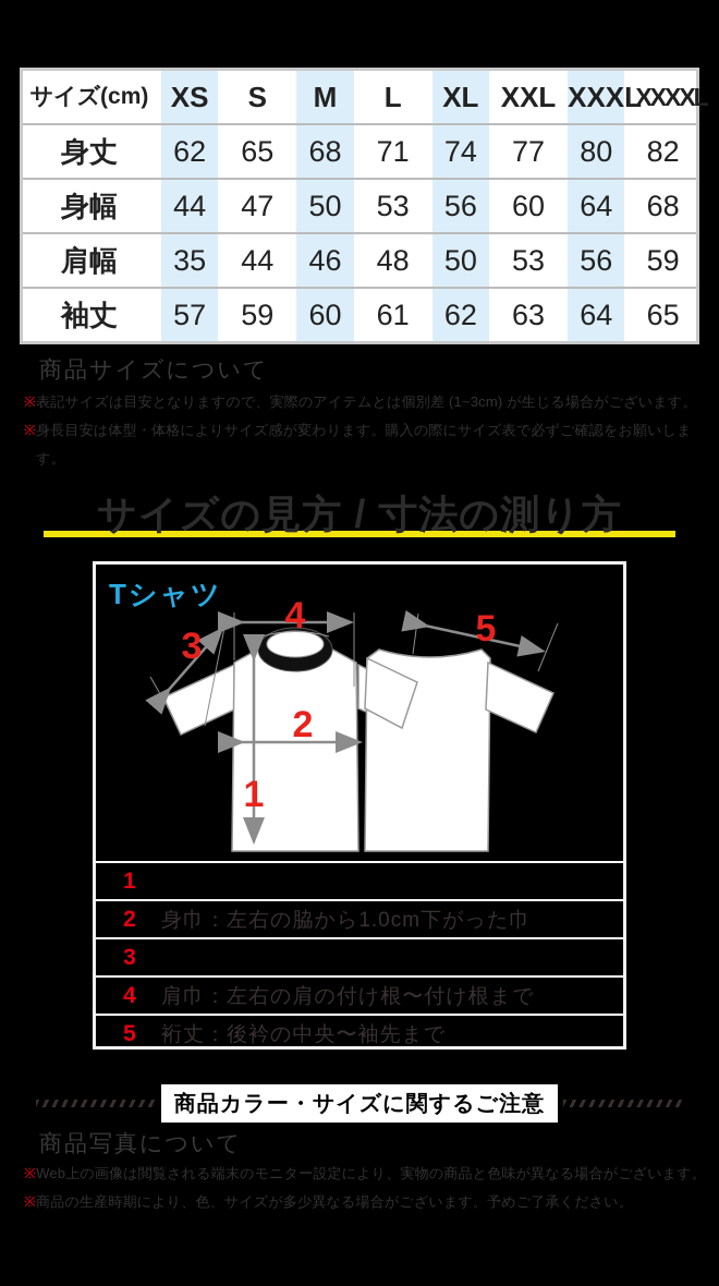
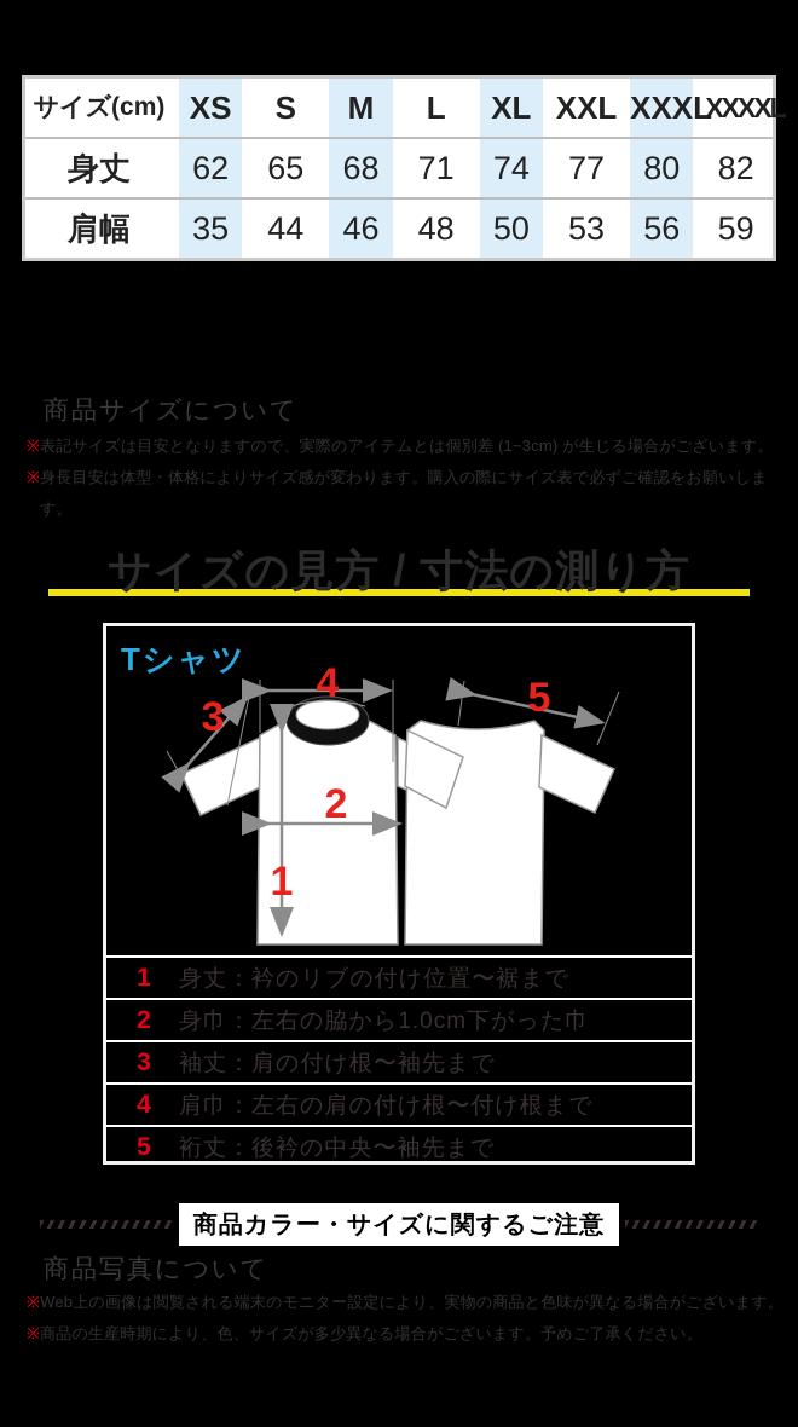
  サイズ(cm)	XS	S	M	L	XL	XXL	XXXL	XXXXL
  身丈	62	65	68	71	74	77	80	82
- 身幅	44	47	50	53	56	60	64	68
  肩幅	35	44	46	48	50	53	56	59
- 袖丈	57	59	60	61	62	63	64	65
  商品サイズについて
  ※
  表記サイズは目安となりますので、実際のアイテムとは個別差 (1~3cm) が生じる場合がございます。
  ※
  身長目安は体型・体格によりサイズ感が変わります。購入の際にサイズ表で必ずご確認をお願いします。
  サイズの見方 / 寸法の測り方
  1
  2
  3
  4
  5
  Tシャツ
  1
+ 身丈：衿のリブの付け位置〜裾まで
  2
  身巾：左右の脇から1.0cm下がった巾
  3
+ 袖丈：肩の付け根〜袖先まで
  4
  肩巾：左右の肩の付け根〜付け根まで
  5
  裄丈：後衿の中央〜袖先まで
  商品カラー・サイズに関するご注意
  商品写真について
  ※
  Web上の画像は閲覧される端末のモニター設定により、実物の商品と色味が異なる場合がございます。
  ※
  商品の生産時期により、色、サイズが多少異なる場合がございます。予めご了承ください。
